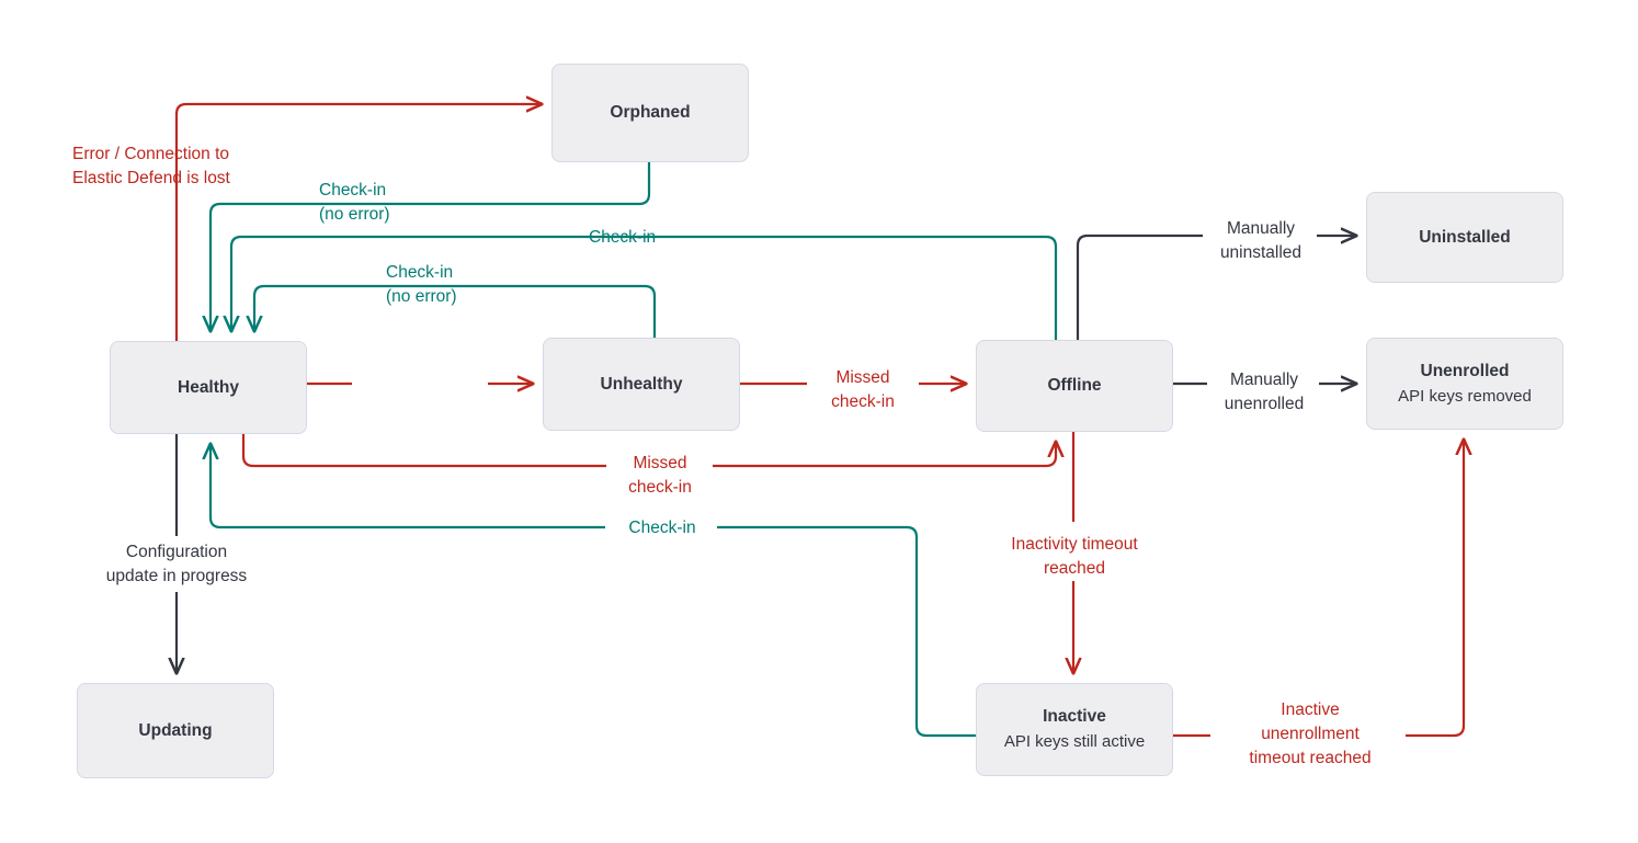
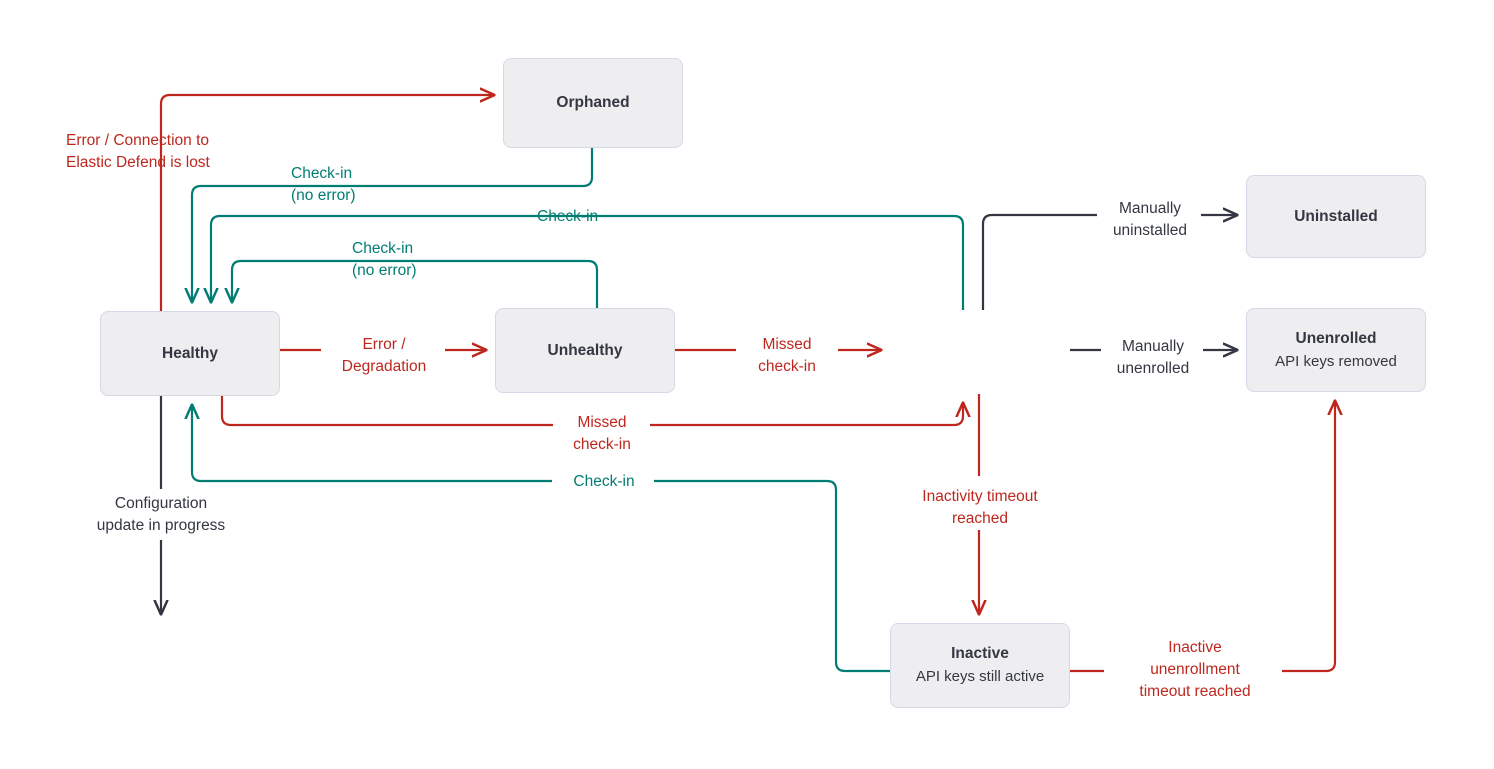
  Orphaned
  Healthy
  Unhealthy
- Offline
  Uninstalled
  Unenrolled
  API keys removed
  Inactive
  API keys still active
- Updating
  Error / Connection to
  Elastic Defend is lost
  Check-in
  (no error)
  Check-in
  Check-in
  (no error)
+ Error /
+ Degradation
  Missed
  check-in
  Manually
  uninstalled
  Manually
  unenrolled
  Missed
  check-in
  Check-in
  Inactivity timeout
  reached
  Inactive
  unenrollment
  timeout reached
  Configuration
  update in progress
